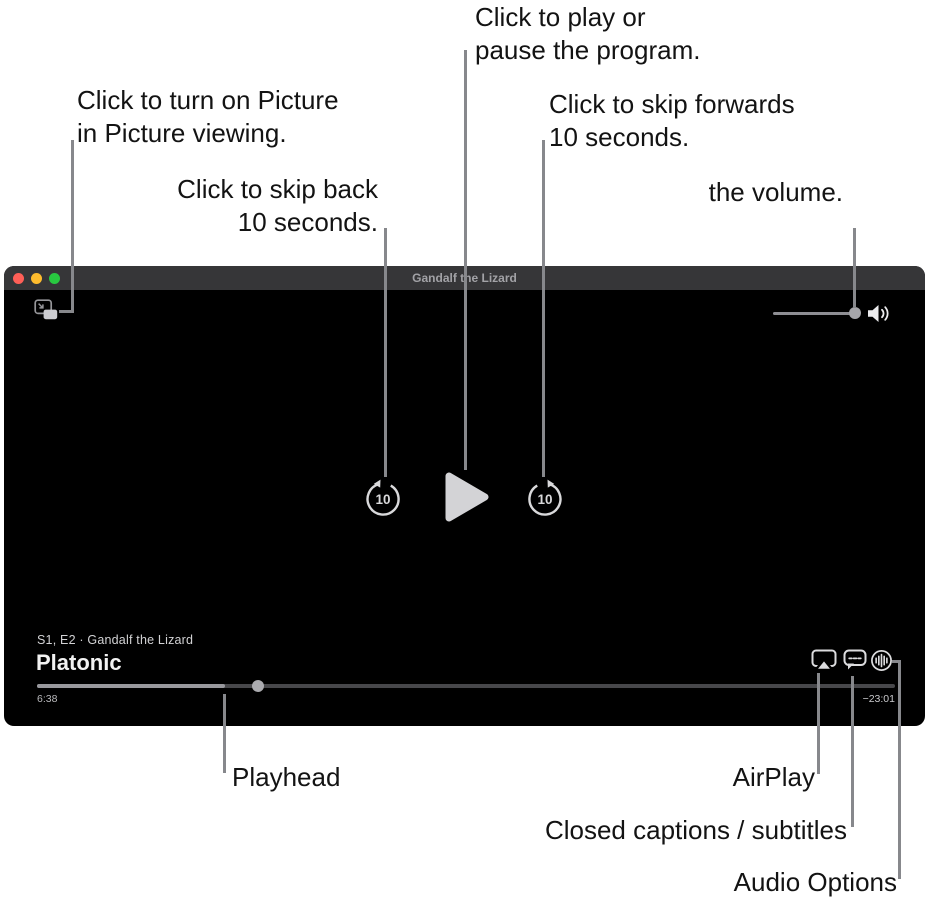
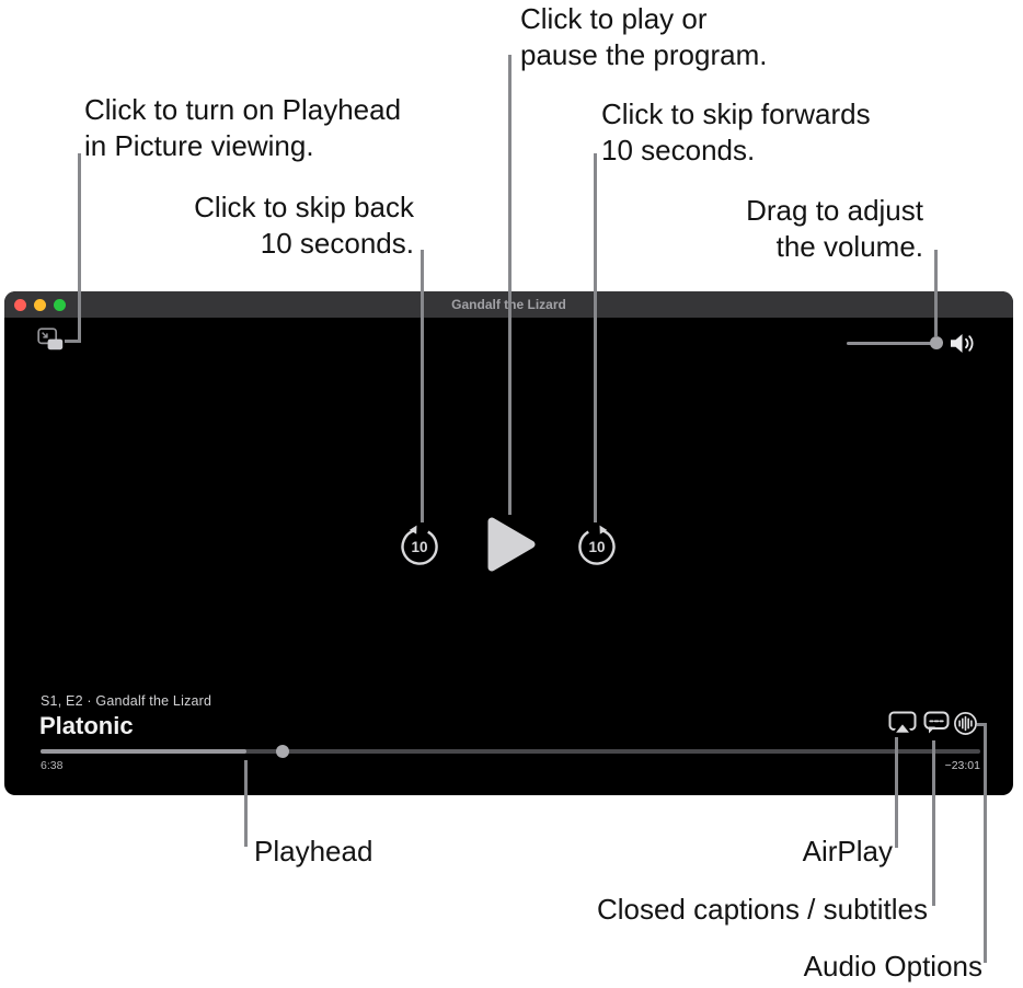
  Click to play or
  pause the program.
- Click to turn on Picture
+ Click to turn on Playhead
  in Picture viewing.
  Click to skip back
  10 seconds.
  Click to skip forwards
  10 seconds.
+ Drag to adjust
  the volume.
  Playhead
  AirPlay
  Closed captions / subtitles
  Audio Options
  Gandalf the Lizard
  10
  10
  S1, E2 · Gandalf the Lizard
  Platonic
  6:38
  −23:01
